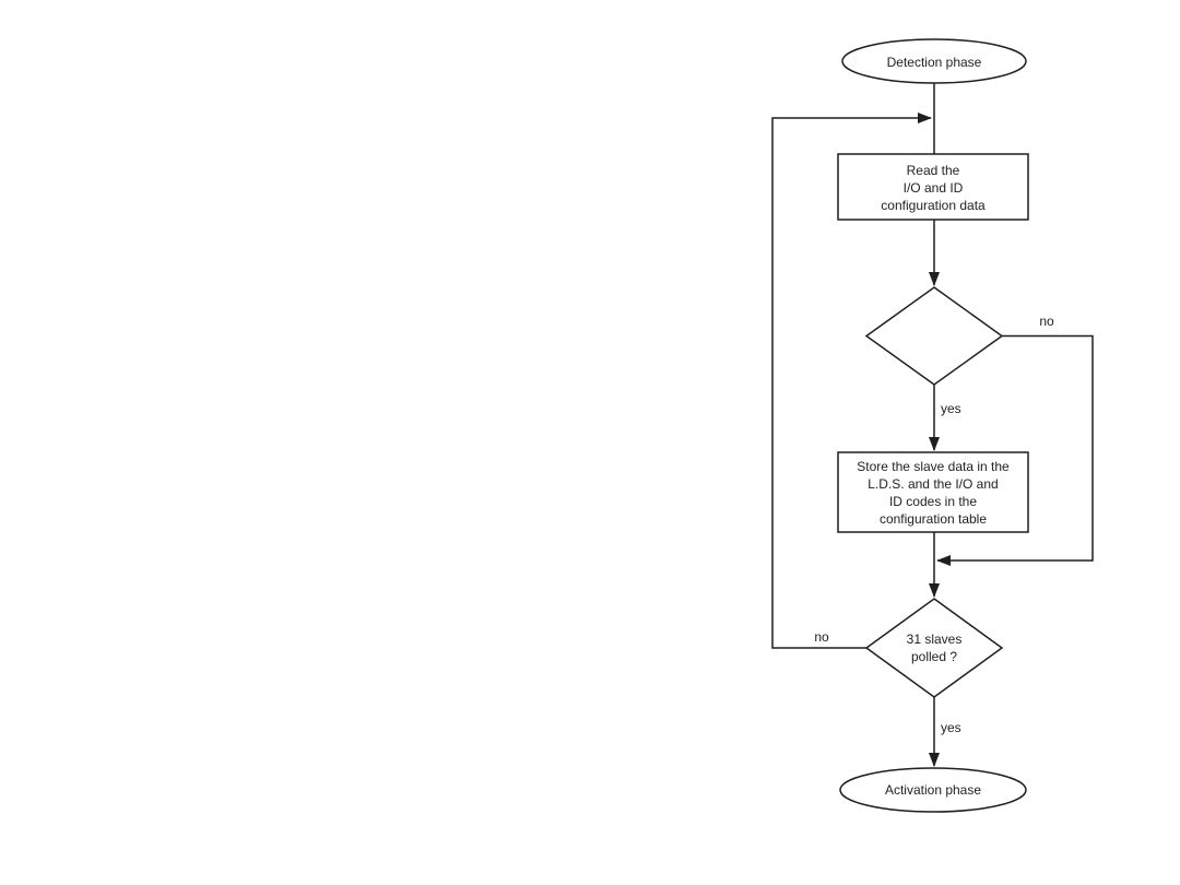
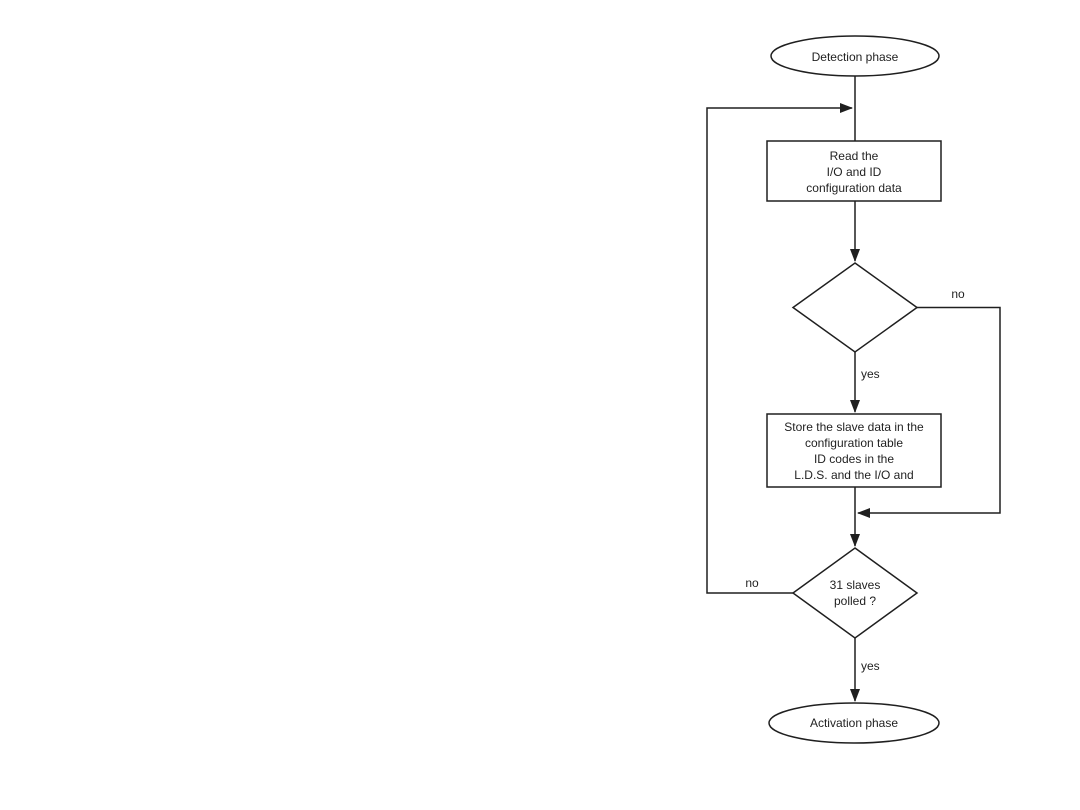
  Detection phase
  Read the
  I/O and ID
  configuration data
  Store the slave data in the
- L.D.S. and the I/O and
+ configuration table
  ID codes in the
- configuration table
+ L.D.S. and the I/O and
  31 slaves
  polled ?
  Activation phase
  no
  yes
  no
  yes
